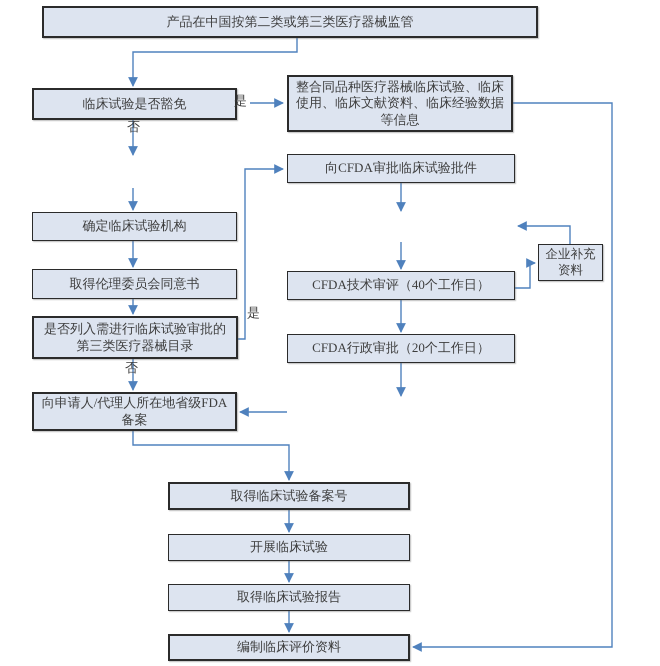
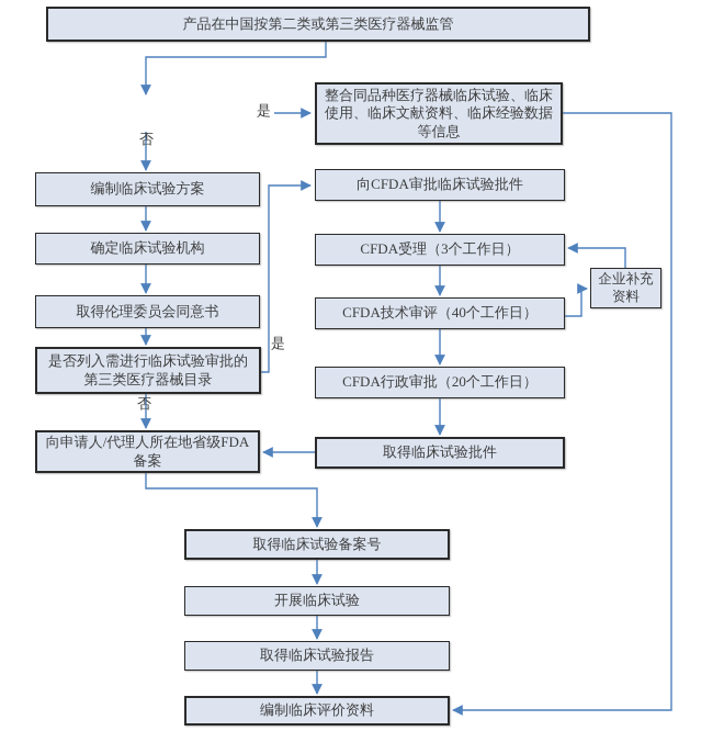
  产品在中国按第二类或第三类医疗器械监管
- 临床试验是否豁免
  整合同品种医疗器械临床试验、临床使用、临床文献资料、临床经验数据等信息
+ 编制临床试验方案
  确定临床试验机构
  取得伦理委员会同意书
  是否列入需进行临床试验审批的第三类医疗器械目录
  向申请人/代理人所在地省级FDA备案
  向CFDA审批临床试验批件
+ CFDA受理（3个工作日）
  CFDA技术审评（40个工作日）
  企业补充资料
  CFDA行政审批（20个工作日）
+ 取得临床试验批件
  取得临床试验备案号
  开展临床试验
  取得临床试验报告
  编制临床评价资料
  是
  否
  是
  否
